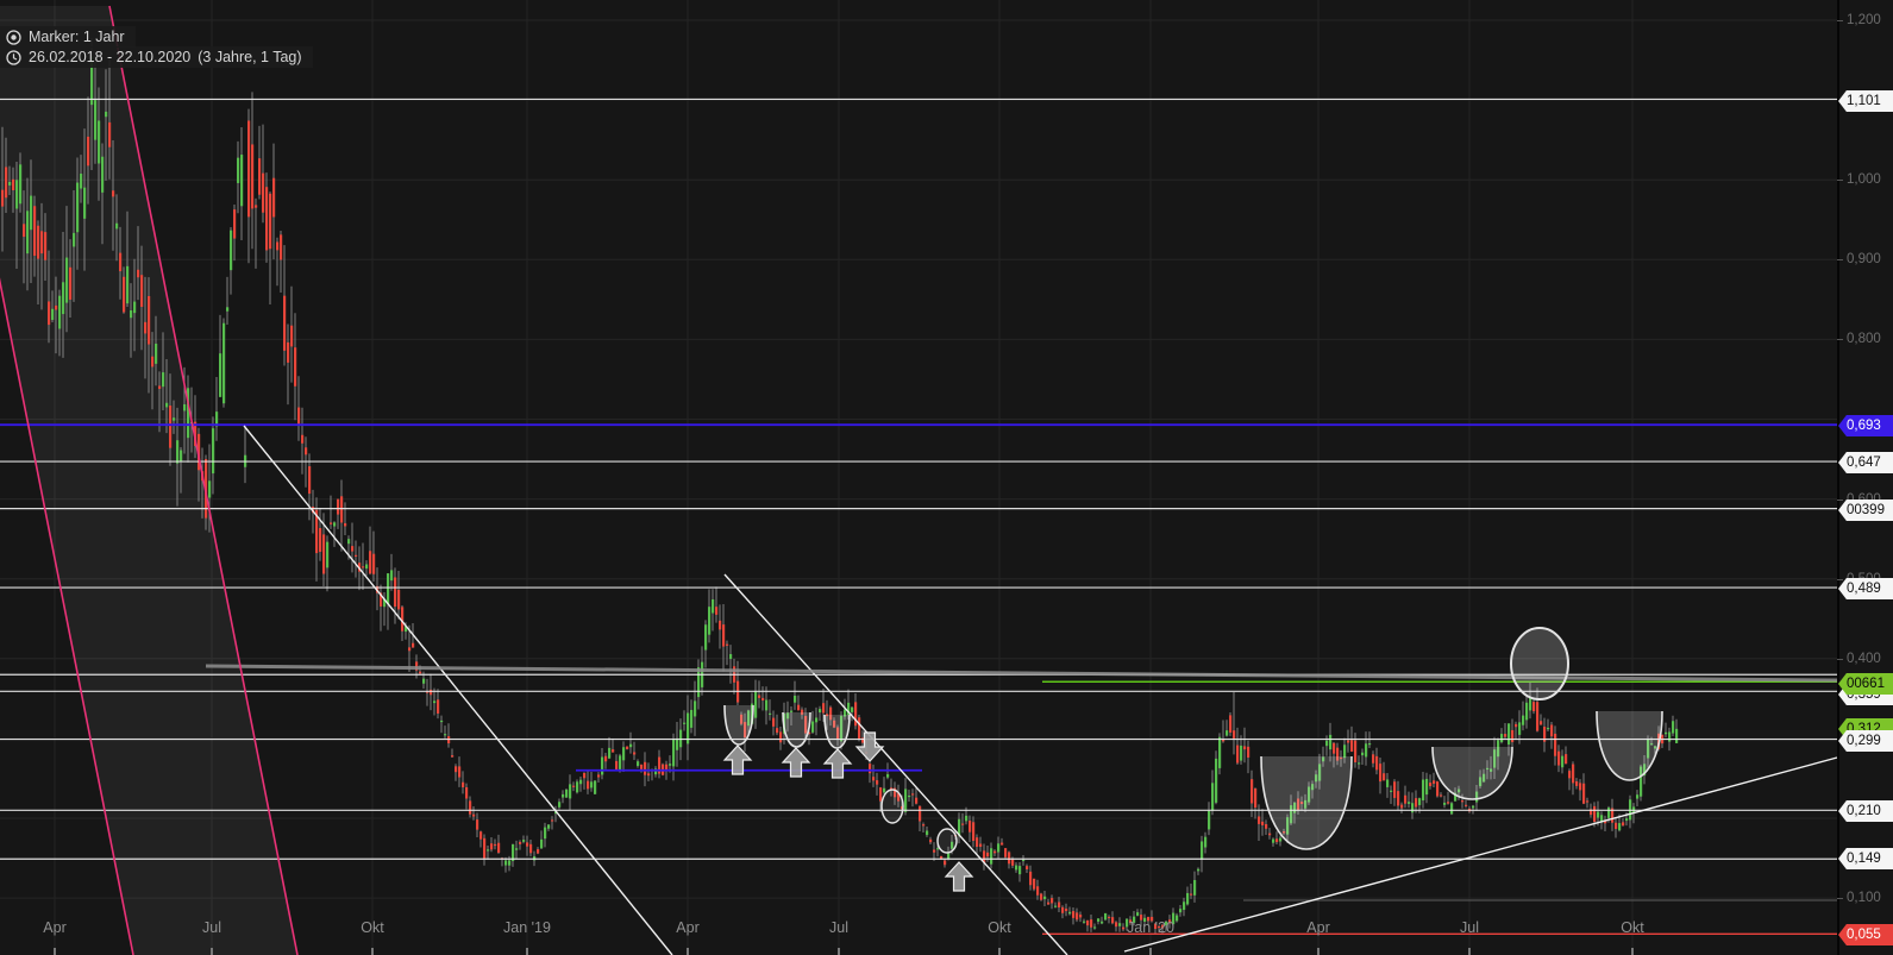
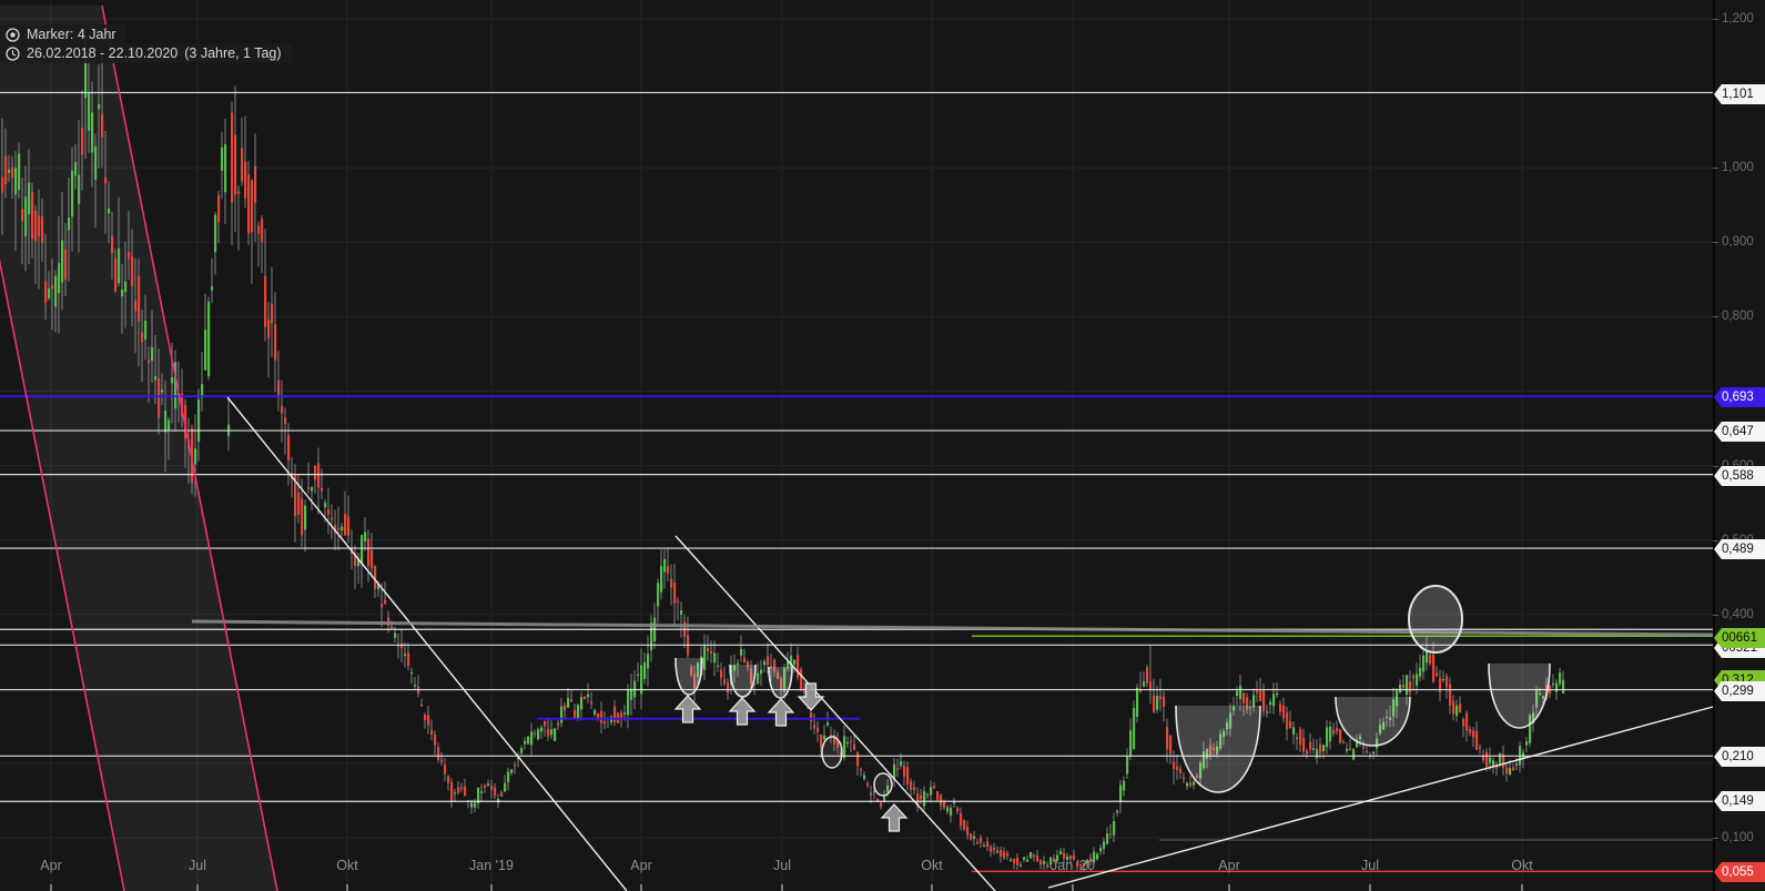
  1,200
  1,000
  0,900
  0,800
  0,400
  0,100
  1,101
  0,693
  0,647
- 00399
+ 0,588
  0,489
- 0,359
+ 00521
  00661
  0,312
  0,299
  0,210
  0,149
  0,055
  Apr
  Jul
  Okt
  Jan '19
  Apr
  Jul
  Okt
  Jan '20
  Apr
  Jul
  Okt
- Marker: 1 Jahr
+ Marker: 4 Jahr
  26.02.2018 - 22.10.2020
  (3 Jahre, 1 Tag)
